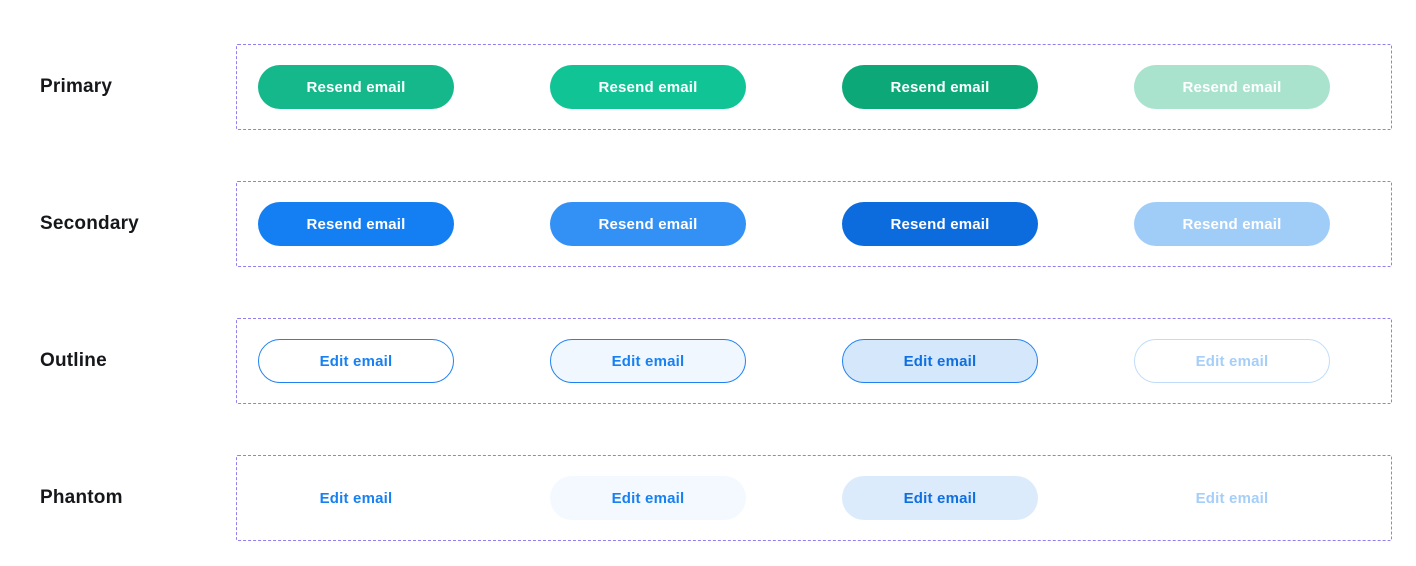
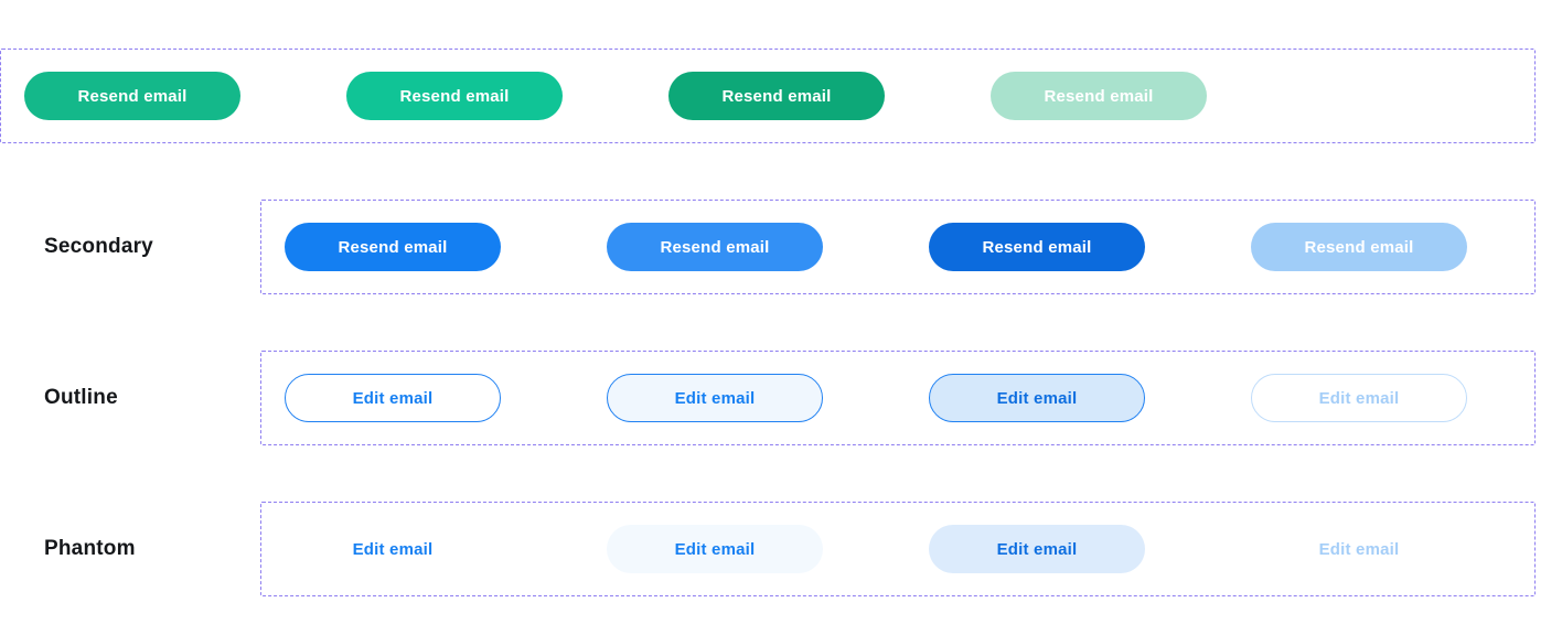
- Primary
  Resend email
  Resend email
  Resend email
  Resend email
  Secondary
  Resend email
  Resend email
  Resend email
  Resend email
  Outline
  Edit email
  Edit email
  Edit email
  Edit email
  Phantom
  Edit email
  Edit email
  Edit email
  Edit email
